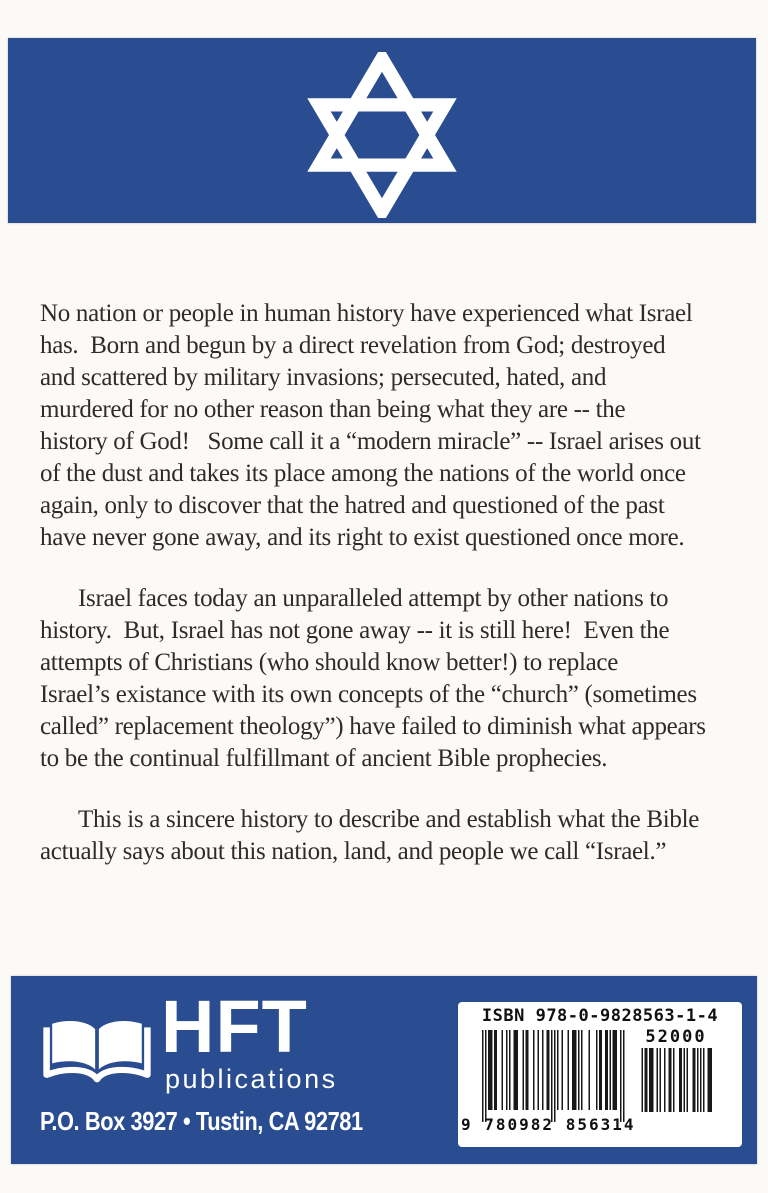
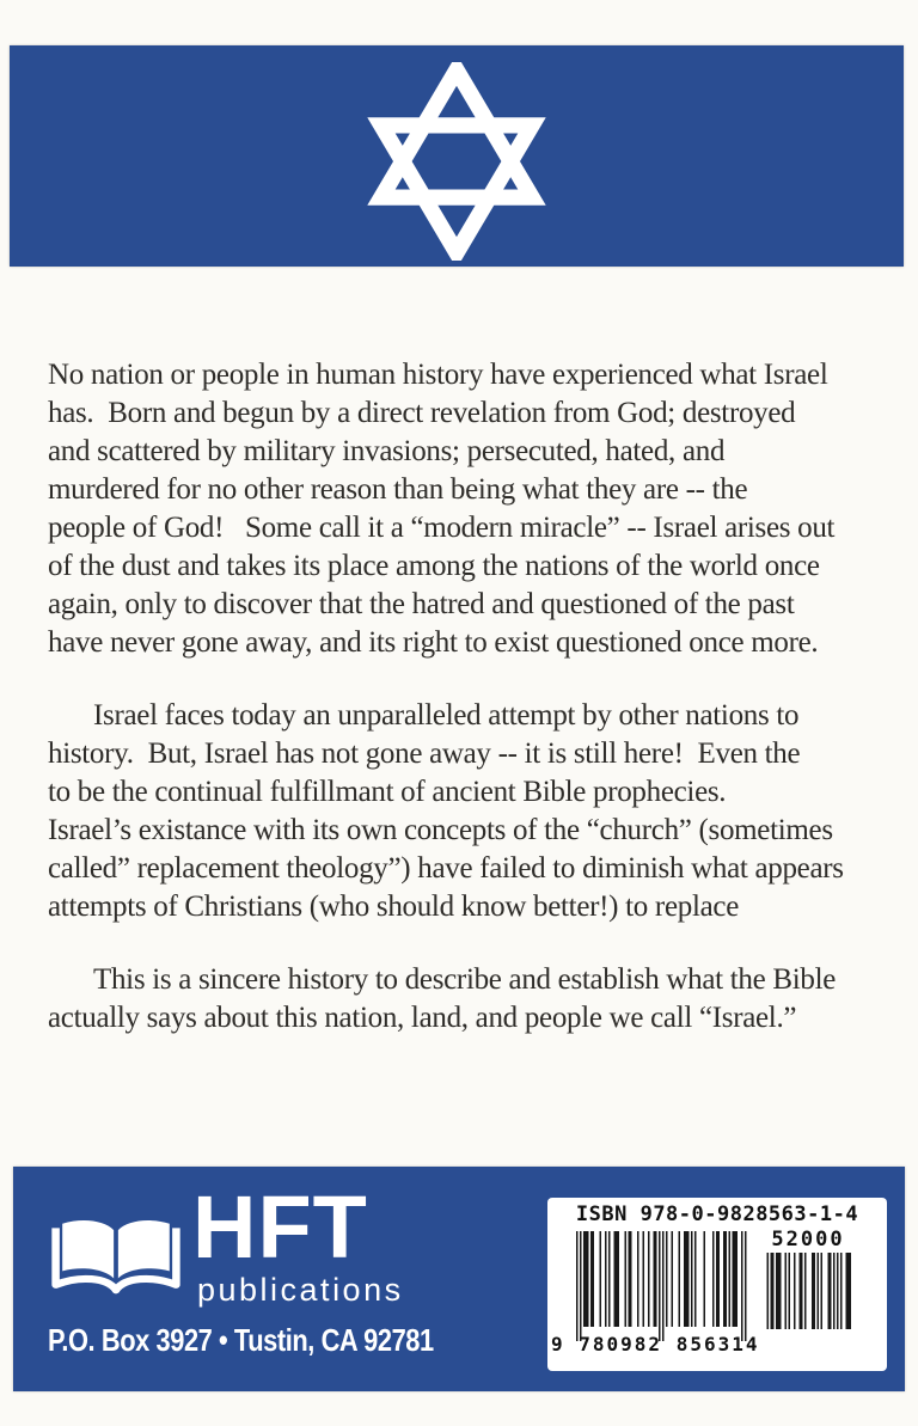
  No nation or people in human history have experienced what Israel
  has. Born and begun by a direct revelation from God; destroyed
  and scattered by military invasions; persecuted, hated, and
  murdered for no other reason than being what they are -- the
- history of God! Some call it a “modern miracle” -- Israel arises out
+ people of God! Some call it a “modern miracle” -- Israel arises out
  of the dust and takes its place among the nations of the world once
  again, only to discover that the hatred and questioned of the past
  have never gone away, and its right to exist questioned once more.
  Israel faces today an unparalleled attempt by other nations to
  history. But, Israel has not gone away -- it is still here! Even the
- attempts of Christians (who should know better!) to replace
+ to be the continual fulfillmant of ancient Bible prophecies.
  Israel’s existance with its own concepts of the “church” (sometimes
  called” replacement theology”) have failed to diminish what appears
- to be the continual fulfillmant of ancient Bible prophecies.
+ attempts of Christians (who should know better!) to replace
  This is a sincere history to describe and establish what the Bible
  actually says about this nation, land, and people we call “Israel.”
  HFT
  publications
  P.O. Box 3927 • Tustin, CA 92781
  ISBN 978-0-9828563-1-4
  9 780982 856314
  52000
